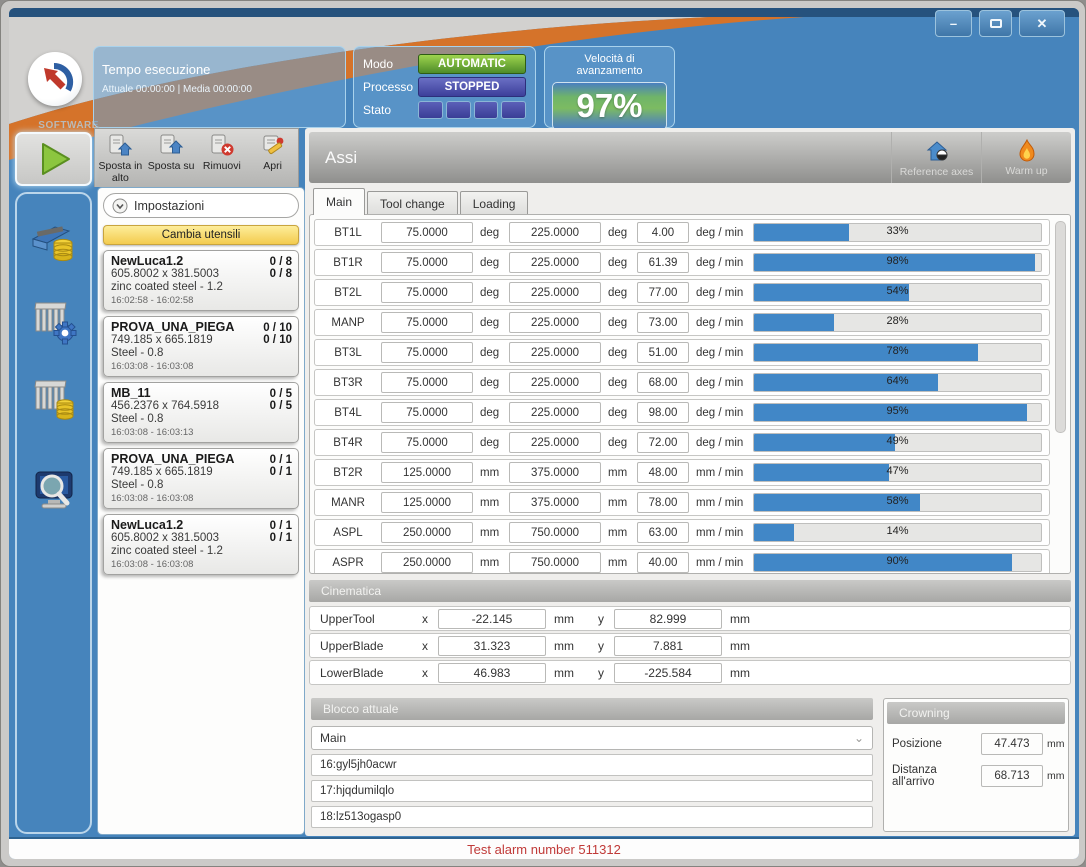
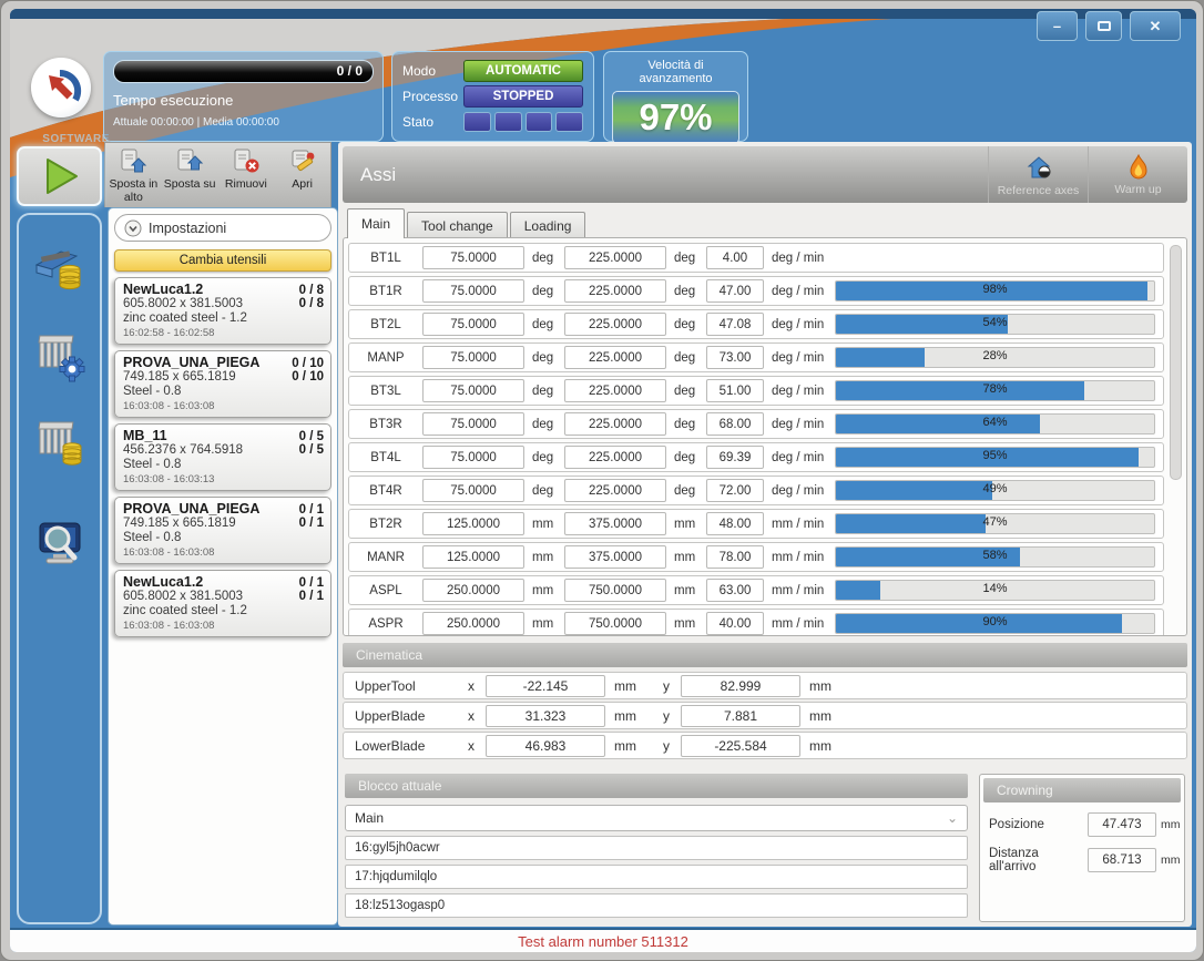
  –
  ✕
  TheSOFTWARE
+ 0 / 0
  Tempo esecuzione
  Attuale 00:00:00 | Media 00:00:00
  Modo
  AUTOMATIC
  Processo
  STOPPED
  Stato
  Velocità di avanzamento
  97%
  Sposta in alto
  Sposta su
  Rimuovi
  Apri
  Impostazioni
  Cambia utensili
  NewLuca1.2
  0 / 8
  605.8002 x 381.5003
  0 / 8
  zinc coated steel - 1.2
  16:02:58 - 16:02:58
  PROVA_UNA_PIEGA
  0 / 10
  749.185 x 665.1819
  0 / 10
  Steel - 0.8
  16:03:08 - 16:03:08
  MB_11
  0 / 5
  456.2376 x 764.5918
  0 / 5
  Steel - 0.8
  16:03:08 - 16:03:13
  PROVA_UNA_PIEGA
  0 / 1
  749.185 x 665.1819
  0 / 1
  Steel - 0.8
  16:03:08 - 16:03:08
  NewLuca1.2
  0 / 1
  605.8002 x 381.5003
  0 / 1
  zinc coated steel - 1.2
  16:03:08 - 16:03:08
  Assi
  Reference axes
  Warm up
  Main
  Tool change
  Loading
  BT1L
  75.0000
  deg
  225.0000
  deg
  4.00
  deg / min
- 33%
  BT1R
  75.0000
  deg
  225.0000
  deg
- 61.39
+ 47.00
  deg / min
  98%
  BT2L
  75.0000
  deg
  225.0000
  deg
- 77.00
+ 47.08
  deg / min
  54%
  MANP
  75.0000
  deg
  225.0000
  deg
  73.00
  deg / min
  28%
  BT3L
  75.0000
  deg
  225.0000
  deg
  51.00
  deg / min
  78%
  BT3R
  75.0000
  deg
  225.0000
  deg
  68.00
  deg / min
  64%
  BT4L
  75.0000
  deg
  225.0000
  deg
- 98.00
+ 69.39
  deg / min
  95%
  BT4R
  75.0000
  deg
  225.0000
  deg
  72.00
  deg / min
  49%
  BT2R
  125.0000
  mm
  375.0000
  mm
  48.00
  mm / min
  47%
  MANR
  125.0000
  mm
  375.0000
  mm
  78.00
  mm / min
  58%
  ASPL
  250.0000
  mm
  750.0000
  mm
  63.00
  mm / min
  14%
  ASPR
  250.0000
  mm
  750.0000
  mm
  40.00
  mm / min
  90%
  Cinematica
  UpperTool
  x
  -22.145
  mm
  y
  82.999
  mm
  UpperBlade
  x
  31.323
  mm
  y
  7.881
  mm
  LowerBlade
  x
  46.983
  mm
  y
  -225.584
  mm
  Blocco attuale
  Main
  ⌄
  16:gyl5jh0acwr
  17:hjqdumilqlo
  18:lz513ogasp0
  Crowning
  Posizione
  47.473
  mm
  Distanza all'arrivo
  68.713
  mm
  Test alarm number 511312
